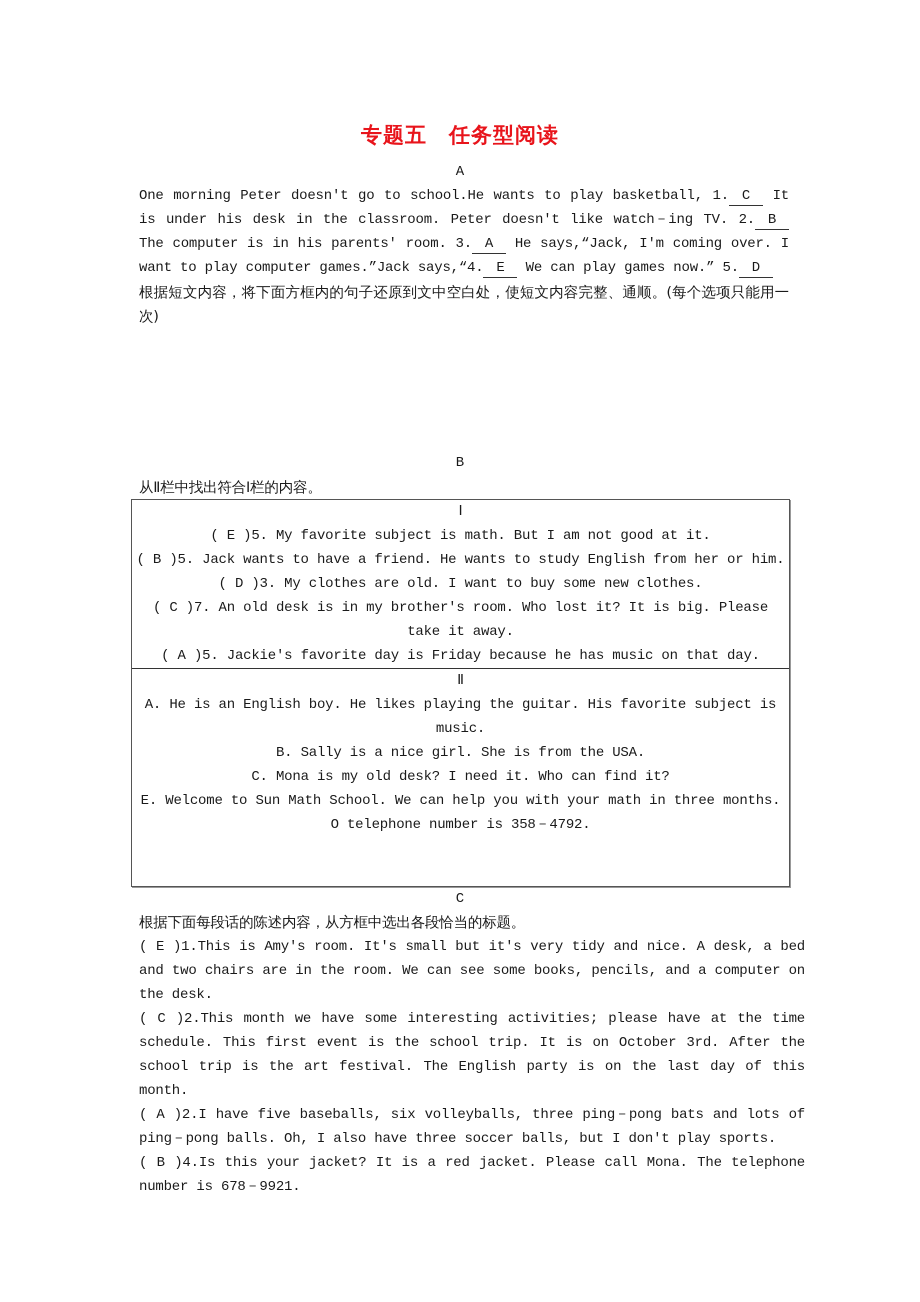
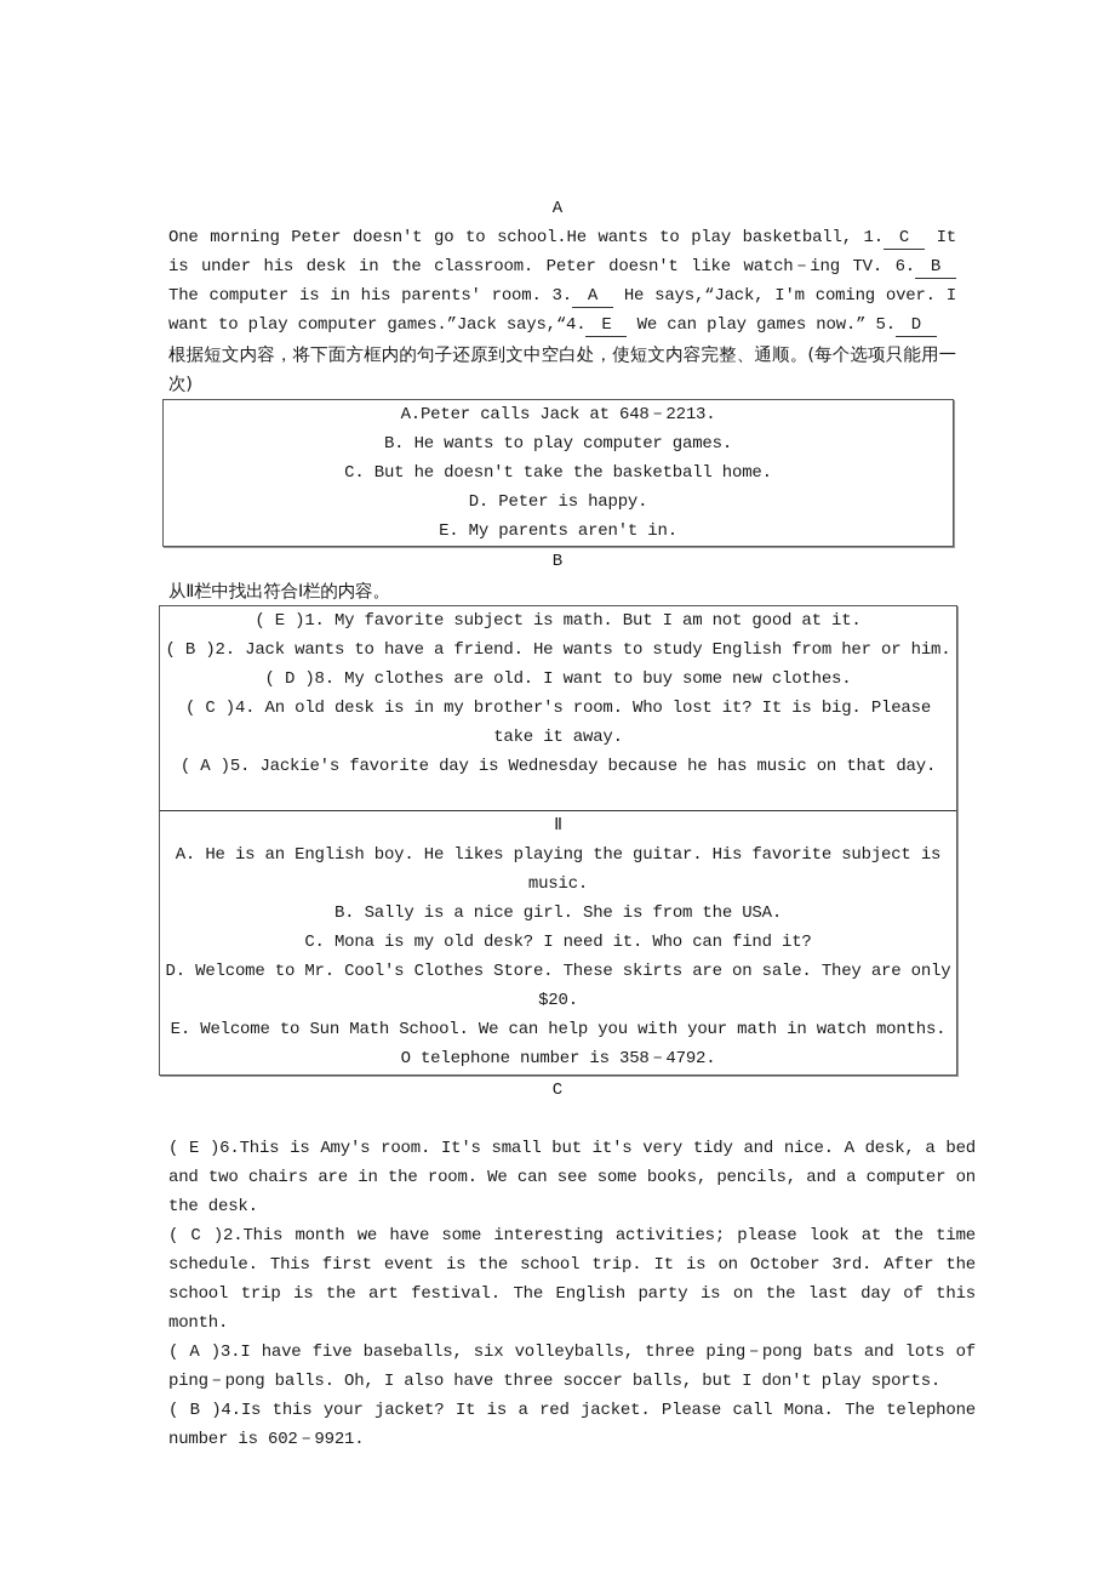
- 专题五 任务型阅读
  A
- One morning Peter doesn't go to school.He wants to play basketball, 1. C It is under his desk in the classroom. Peter doesn't like watch－ing TV. 2. B The computer is in his parents' room. 3. A He says,“Jack, I'm coming over. I want to play computer games.”Jack says,“4. E We can play games now.” 5. D
+ One morning Peter doesn't go to school.He wants to play basketball, 1. C It is under his desk in the classroom. Peter doesn't like watch－ing TV. 6. B The computer is in his parents' room. 3. A He says,“Jack, I'm coming over. I want to play computer games.”Jack says,“4. E We can play games now.” 5. D
  根据短文内容，将下面方框内的句子还原到文中空白处，使短文内容完整、通顺。(每个选项只能用一次)
+ A.Peter calls Jack at 648－2213.
+ B. He wants to play computer games.
+ C. But he doesn't take the basketball home.
+ D. Peter is happy.
+ E. My parents aren't in.
  B
  从Ⅱ栏中找出符合Ⅰ栏的内容。
- Ⅰ
- ( E )5. My favorite subject is math. But I am not good at it.
+ ( E )1. My favorite subject is math. But I am not good at it.
- ( B )5. Jack wants to have a friend. He wants to study English from her or him.
+ ( B )2. Jack wants to have a friend. He wants to study English from her or him.
- ( D )3. My clothes are old. I want to buy some new clothes.
+ ( D )8. My clothes are old. I want to buy some new clothes.
- ( C )7. An old desk is in my brother's room. Who lost it? It is big. Please take it away.
+ ( C )4. An old desk is in my brother's room. Who lost it? It is big. Please take it away.
- ( A )5. Jackie's favorite day is Friday because he has music on that day.
+ ( A )5. Jackie's favorite day is Wednesday because he has music on that day.
  Ⅱ
  A. He is an English boy. He likes playing the guitar. His favorite subject is music.
  B. Sally is a nice girl. She is from the USA.
  C. Mona is my old desk? I need it. Who can find it?
+ D. Welcome to Mr. Cool's Clothes Store. These skirts are on sale. They are only $20.
- E. Welcome to Sun Math School. We can help you with your math in three months. O telephone number is 358－4792.
+ E. Welcome to Sun Math School. We can help you with your math in watch months. O telephone number is 358－4792.
  C
- 根据下面每段话的陈述内容，从方框中选出各段恰当的标题。
- ( E )1.This is Amy's room. It's small but it's very tidy and nice. A desk, a bed and two chairs are in the room. We can see some books, pencils, and a computer on the desk.
+ ( E )6.This is Amy's room. It's small but it's very tidy and nice. A desk, a bed and two chairs are in the room. We can see some books, pencils, and a computer on the desk.
- ( C )2.This month we have some interesting activities; please have at the time schedule. This first event is the school trip. It is on October 3rd. After the school trip is the art festival. The English party is on the last day of this month.
+ ( C )2.This month we have some interesting activities; please look at the time schedule. This first event is the school trip. It is on October 3rd. After the school trip is the art festival. The English party is on the last day of this month.
- ( A )2.I have five baseballs, six volleyballs, three ping－pong bats and lots of ping－pong balls. Oh, I also have three soccer balls, but I don't play sports.
+ ( A )3.I have five baseballs, six volleyballs, three ping－pong bats and lots of ping－pong balls. Oh, I also have three soccer balls, but I don't play sports.
- ( B )4.Is this your jacket? It is a red jacket. Please call Mona. The telephone number is 678－9921.
+ ( B )4.Is this your jacket? It is a red jacket. Please call Mona. The telephone number is 602－9921.
